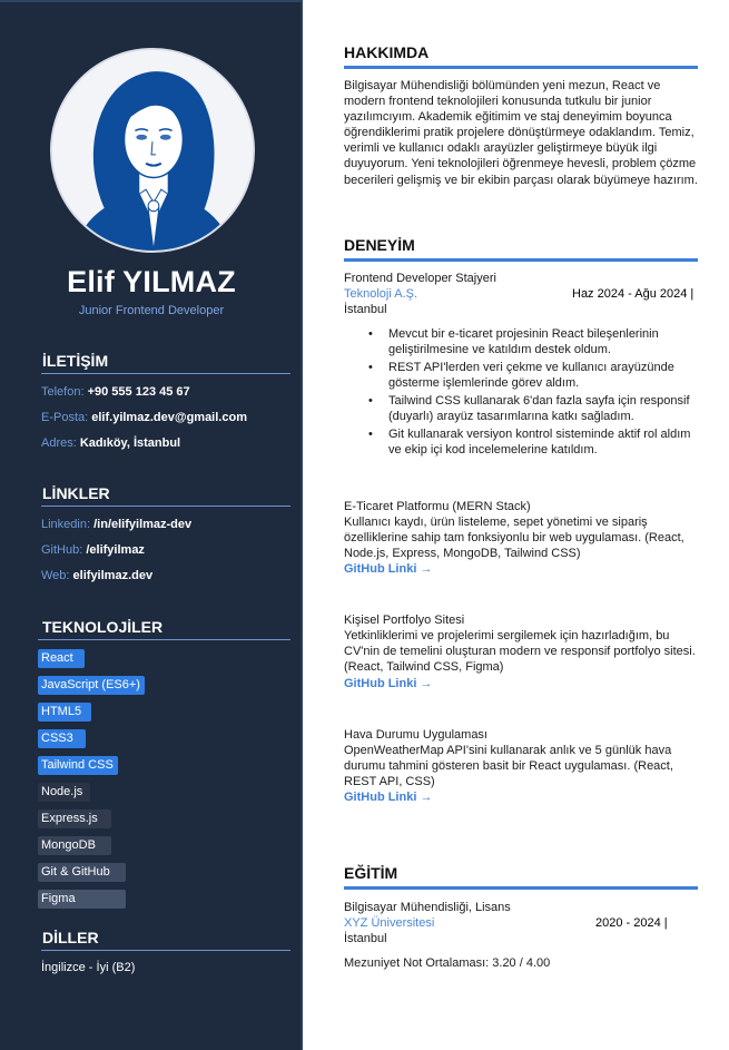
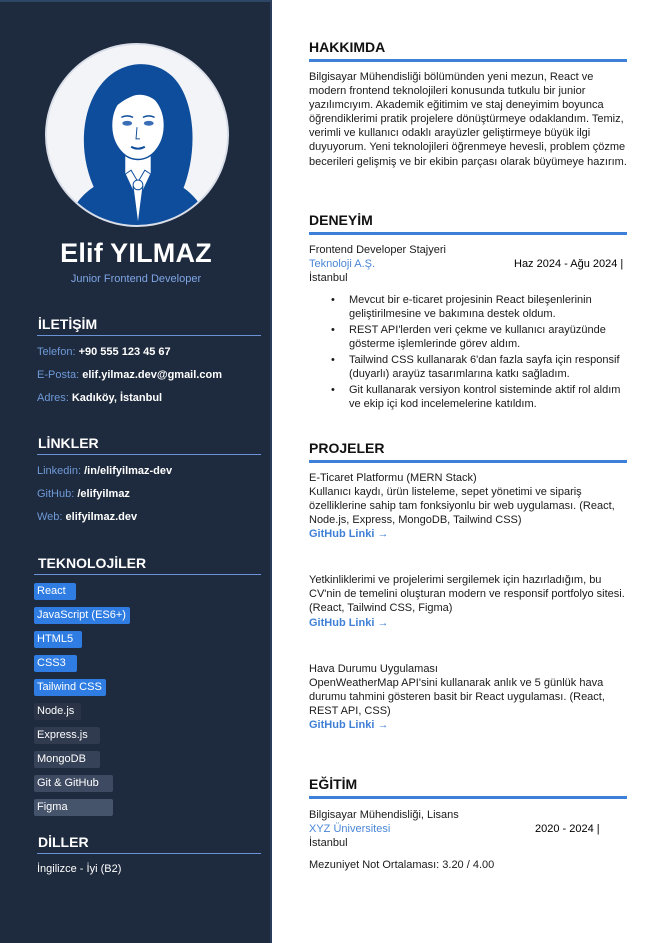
  Elif YILMAZ
  Junior Frontend Developer
  İLETİŞİM
  Telefon: +90 555 123 45 67
  E-Posta: elif.yilmaz.dev@gmail.com
  Adres: Kadıköy, İstanbul
  LİNKLER
  Linkedin: /in/elifyilmaz-dev
  GitHub: /elifyilmaz
  Web: elifyilmaz.dev
  TEKNOLOJİLER
  React
  JavaScript (ES6+)
  HTML5
  CSS3
  Tailwind CSS
  Node.js
  Express.js
  MongoDB
  Git & GitHub
  Figma
  DİLLER
  İngilizce - İyi (B2)
  HAKKIMDA
  Bilgisayar Mühendisliği bölümünden yeni mezun, React ve modern frontend teknolojileri konusunda tutkulu bir junior yazılımcıyım. Akademik eğitimim ve staj deneyimim boyunca öğrendiklerimi pratik projelere dönüştürmeye odaklandım. Temiz, verimli ve kullanıcı odaklı arayüzler geliştirmeye büyük ilgi duyuyorum. Yeni teknolojileri öğrenmeye hevesli, problem çözme becerileri gelişmiş ve bir ekibin parçası olarak büyümeye hazırım.
  DENEYİM
  Frontend Developer Stajyeri
  Teknoloji A.Ş.
  Haz 2024 - Ağu 2024 |
  İstanbul
  •
- Mevcut bir e-ticaret projesinin React bileşenlerinin geliştirilmesine ve katıldım destek oldum.
+ Mevcut bir e-ticaret projesinin React bileşenlerinin geliştirilmesine ve bakımına destek oldum.
  •
  REST API'lerden veri çekme ve kullanıcı arayüzünde gösterme işlemlerinde görev aldım.
  •
  Tailwind CSS kullanarak 6'dan fazla sayfa için responsif (duyarlı) arayüz tasarımlarına katkı sağladım.
  •
  Git kullanarak versiyon kontrol sisteminde aktif rol aldım ve ekip içi kod incelemelerine katıldım.
+ PROJELER
  E-Ticaret Platformu (MERN Stack)
  Kullanıcı kaydı, ürün listeleme, sepet yönetimi ve sipariş özelliklerine sahip tam fonksiyonlu bir web uygulaması. (React, Node.js, Express, MongoDB, Tailwind CSS)
  GitHub Linki →
- Kişisel Portfolyo Sitesi
  Yetkinliklerimi ve projelerimi sergilemek için hazırladığım, bu CV'nin de temelini oluşturan modern ve responsif portfolyo sitesi. (React, Tailwind CSS, Figma)
  GitHub Linki →
  Hava Durumu Uygulaması
  OpenWeatherMap API'sini kullanarak anlık ve 5 günlük hava durumu tahmini gösteren basit bir React uygulaması. (React, REST API, CSS)
  GitHub Linki →
  EĞİTİM
  Bilgisayar Mühendisliği, Lisans
  XYZ Üniversitesi
  2020 - 2024 |
  İstanbul
  Mezuniyet Not Ortalaması: 3.20 / 4.00
